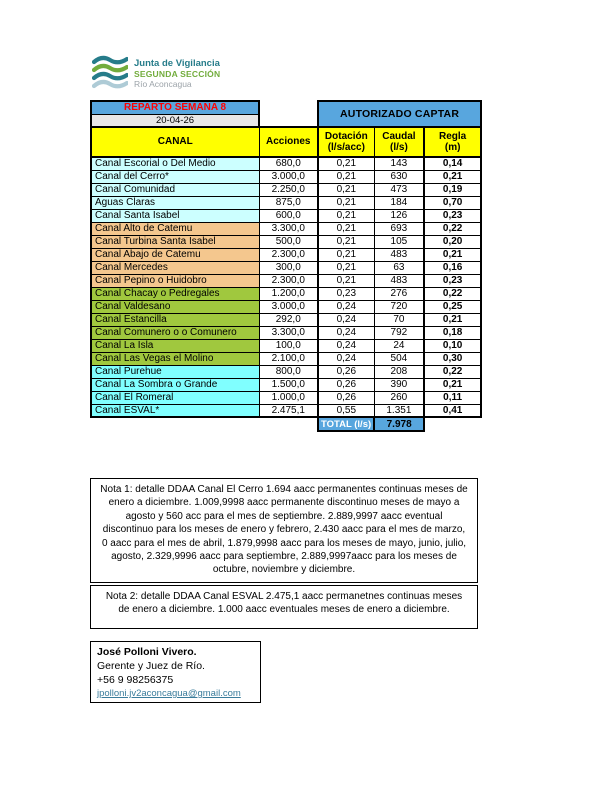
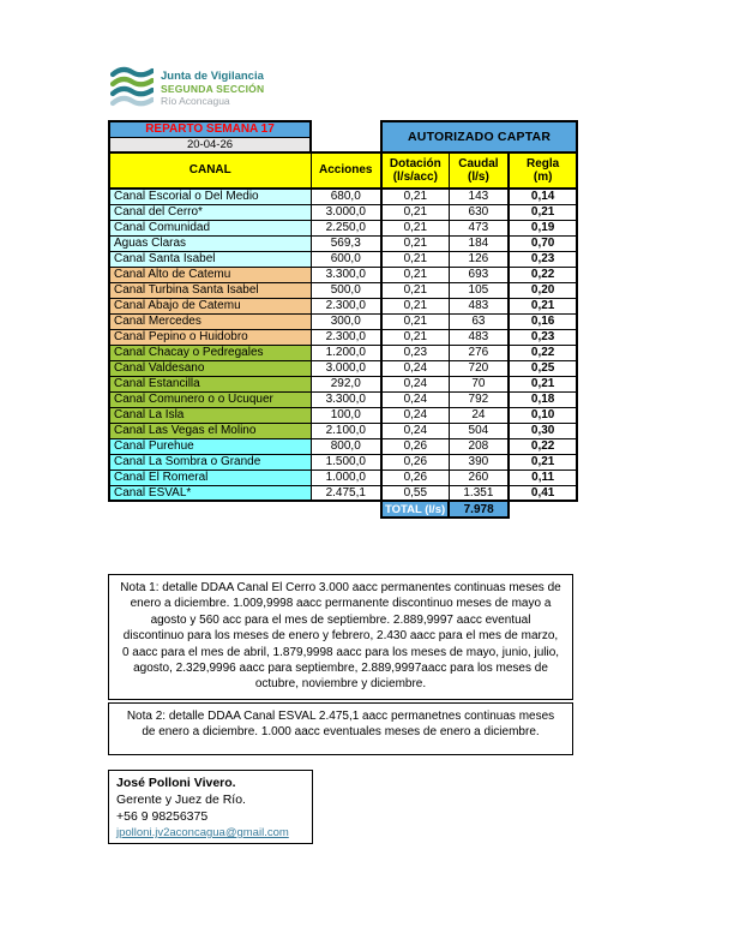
  Junta de Vigilancia
  SEGUNDA SECCIÓN
  Río Aconcagua
- REPARTO SEMANA 8		AUTORIZADO CAPTAR
+ REPARTO SEMANA 17		AUTORIZADO CAPTAR
  20-04-26
  CANAL	Acciones	Dotación (l/s/acc)	Caudal (l/s)	Regla (m)
  Canal Escorial o Del Medio	680,0	0,21	143	0,14
  Canal del Cerro*	3.000,0	0,21	630	0,21
  Canal Comunidad	2.250,0	0,21	473	0,19
- Aguas Claras	875,0	0,21	184	0,70
+ Aguas Claras	569,3	0,21	184	0,70
  Canal Santa Isabel	600,0	0,21	126	0,23
  Canal Alto de Catemu	3.300,0	0,21	693	0,22
  Canal Turbina Santa Isabel	500,0	0,21	105	0,20
  Canal Abajo de Catemu	2.300,0	0,21	483	0,21
  Canal Mercedes	300,0	0,21	63	0,16
  Canal Pepino o Huidobro	2.300,0	0,21	483	0,23
  Canal Chacay o Pedregales	1.200,0	0,23	276	0,22
  Canal Valdesano	3.000,0	0,24	720	0,25
  Canal Estancilla	292,0	0,24	70	0,21
- Canal Comunero o o Comunero	3.300,0	0,24	792	0,18
+ Canal Comunero o o Ucuquer	3.300,0	0,24	792	0,18
  Canal La Isla	100,0	0,24	24	0,10
  Canal Las Vegas el Molino	2.100,0	0,24	504	0,30
  Canal Purehue	800,0	0,26	208	0,22
  Canal La Sombra o Grande	1.500,0	0,26	390	0,21
  Canal El Romeral	1.000,0	0,26	260	0,11
  Canal ESVAL*	2.475,1	0,55	1.351	0,41
  	TOTAL (l/s)	7.978
- Nota 1: detalle DDAA Canal El Cerro 1.694 aacc permanentes continuas meses de enero a diciembre. 1.009,9998 aacc permanente discontinuo meses de mayo a agosto y 560 acc para el mes de septiembre. 2.889,9997 aacc eventual discontinuo para los meses de enero y febrero, 2.430 aacc para el mes de marzo, 0 aacc para el mes de abril, 1.879,9998 aacc para los meses de mayo, junio, julio, agosto, 2.329,9996 aacc para septiembre, 2.889,9997aacc para los meses de octubre, noviembre y diciembre.
+ Nota 1: detalle DDAA Canal El Cerro 3.000 aacc permanentes continuas meses de enero a diciembre. 1.009,9998 aacc permanente discontinuo meses de mayo a agosto y 560 acc para el mes de septiembre. 2.889,9997 aacc eventual discontinuo para los meses de enero y febrero, 2.430 aacc para el mes de marzo, 0 aacc para el mes de abril, 1.879,9998 aacc para los meses de mayo, junio, julio, agosto, 2.329,9996 aacc para septiembre, 2.889,9997aacc para los meses de octubre, noviembre y diciembre.
  Nota 2: detalle DDAA Canal ESVAL 2.475,1 aacc permanetnes continuas meses de enero a diciembre. 1.000 aacc eventuales meses de enero a diciembre.
  José Polloni Vivero.
  Gerente y Juez de Río.
  +56 9 98256375
  jpolloni.jv2aconcagua@gmail.com
